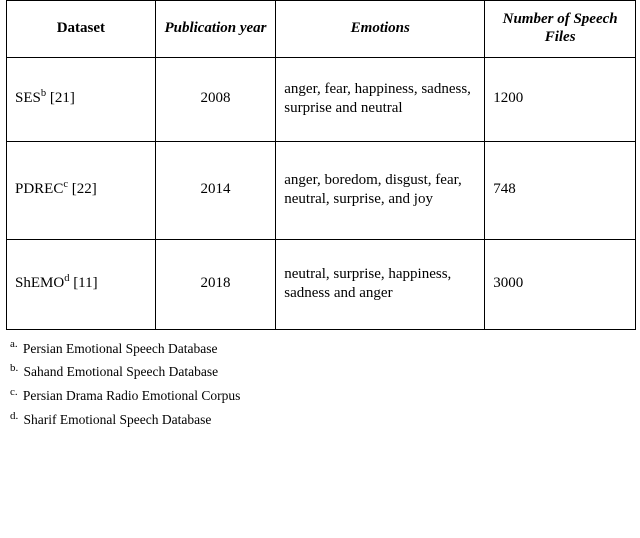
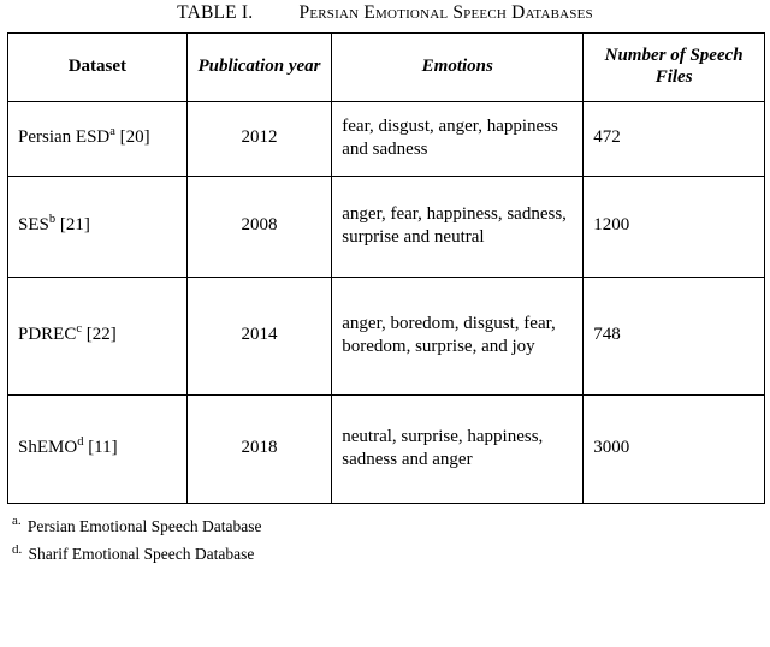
+ TABLE I. Persian Emotional Speech Databases
  Dataset	Publication year	Emotions	Number of Speech Files
+ Persian ESDa [20]	2012	fear, disgust, anger, happiness and sadness	472
  SESb [21]	2008	anger, fear, happiness, sadness, surprise and neutral	1200
- PDRECc [22]	2014	anger, boredom, disgust, fear, neutral, surprise, and joy	748
+ PDRECc [22]	2014	anger, boredom, disgust, fear, boredom, surprise, and joy	748
  ShEMOd [11]	2018	neutral, surprise, happiness, sadness and anger	3000
  a. Persian Emotional Speech Database
- b. Sahand Emotional Speech Database
- c. Persian Drama Radio Emotional Corpus
  d. Sharif Emotional Speech Database
